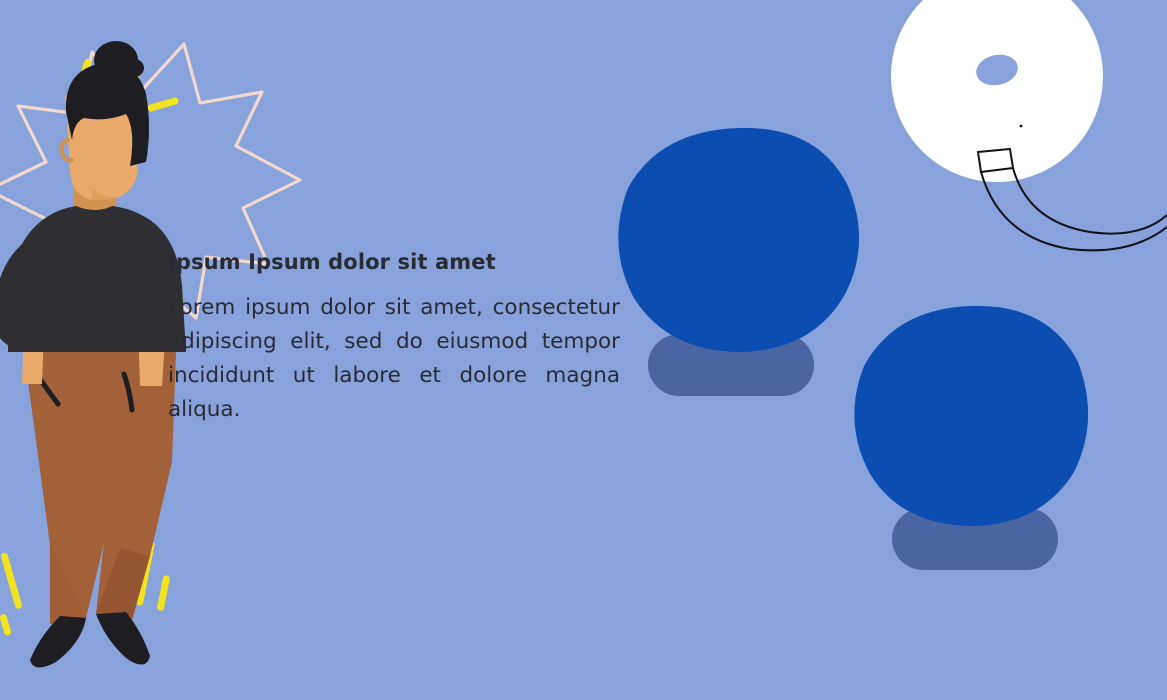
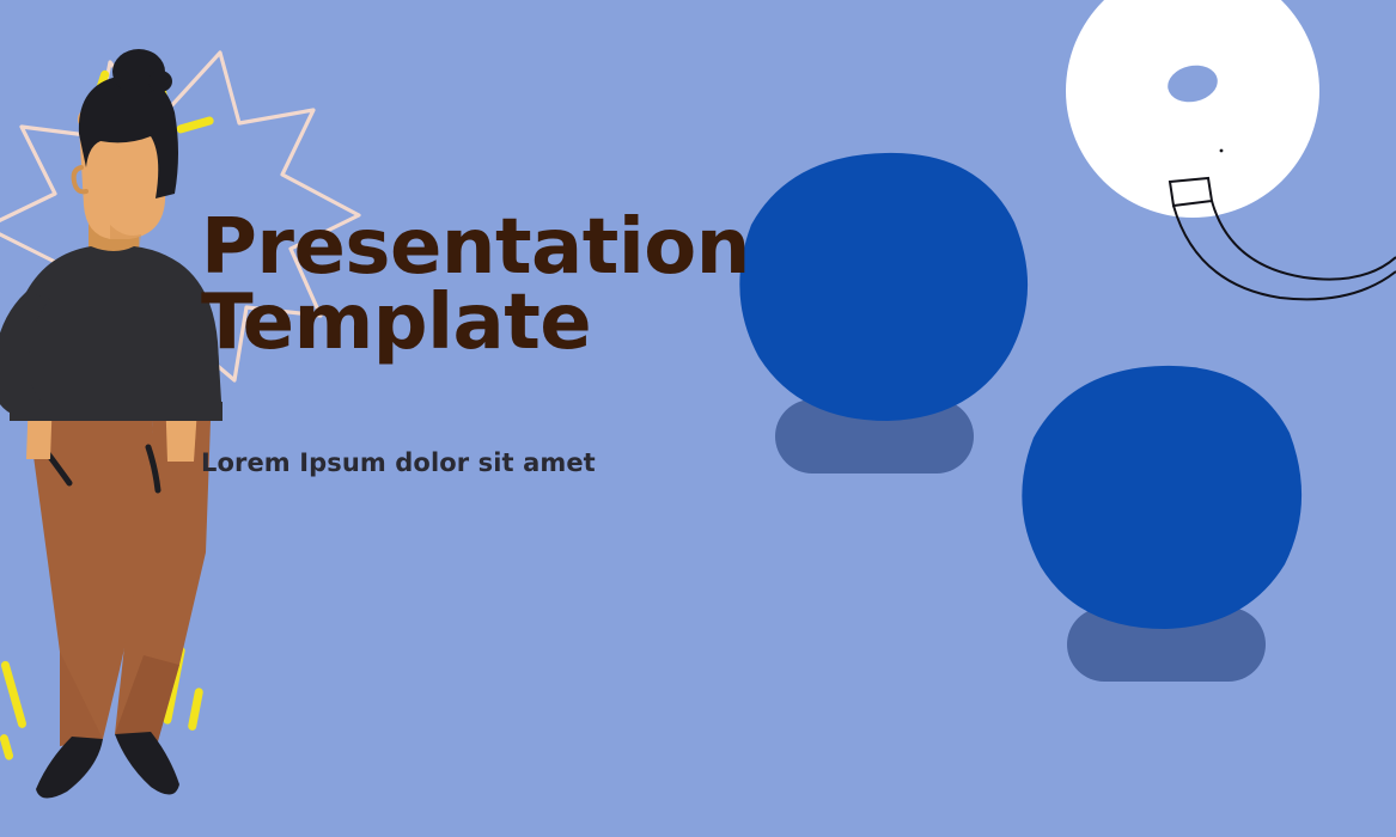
+ Presentation
+ Template
- Ipsum Ipsum dolor sit amet
+ Lorem Ipsum dolor sit amet
- Lorem ipsum dolor sit amet, consectetur adipiscing elit, sed do eiusmod tempor incididunt ut labore et dolore magna aliqua.
